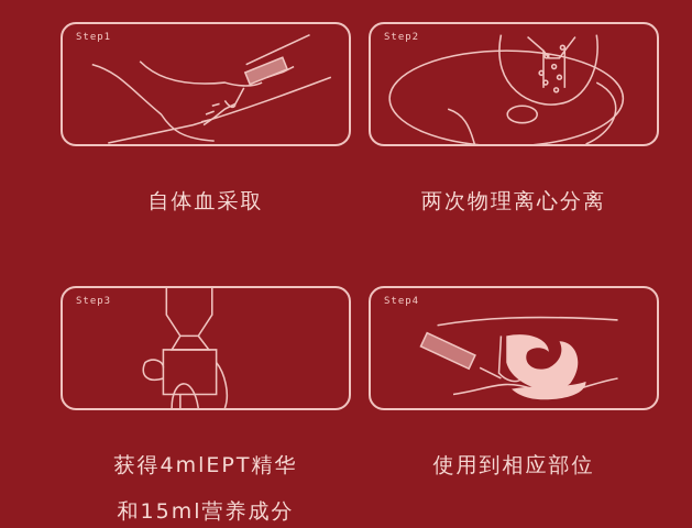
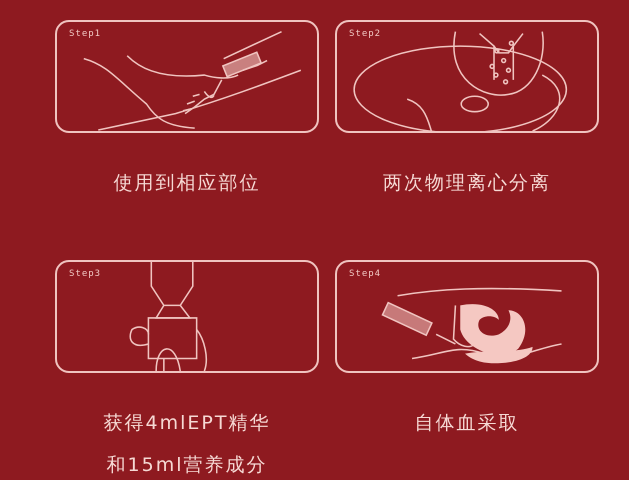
  Step1
- 自体血采取
+ 使用到相应部位
  Step2
  两次物理离心分离
  Step3
  获得4mlEPT精华
  和15ml营养成分
  Step4
- 使用到相应部位
+ 自体血采取
